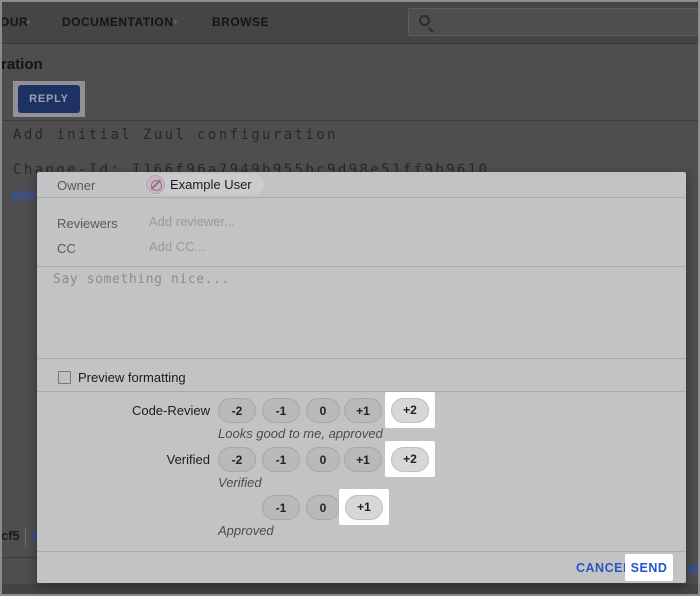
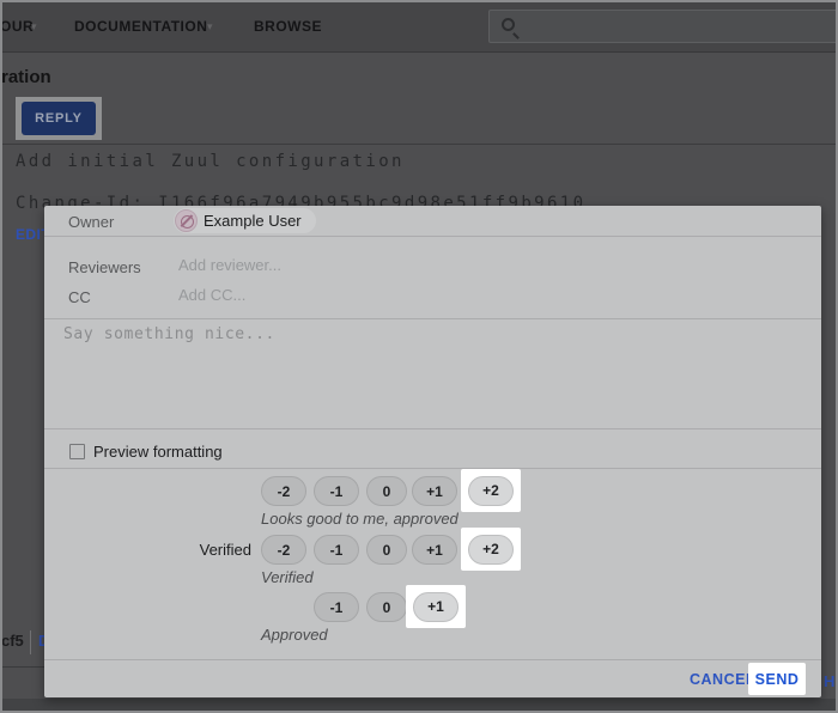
  OUR
  ▾
  DOCUMENTATION
  ▾
  BROWSE
  ration
  REPLY
  Add initial Zuul configuration
  Change-Id: I166f96a7949b955bc9d98e51ff9b9610
  EDI
  cf5
  Owner
  Example User
  Reviewers
  Add reviewer...
  CC
  Add CC...
  Say something nice...
  Preview formatting
- Code-Review
  -2
  -1
  0
  +1
  +2
  Looks good to me, approved
  Verified
  -2
  -1
  0
  +1
  +2
  Verified
  -1
  0
  +1
  Approved
  CANCE
  SEND
